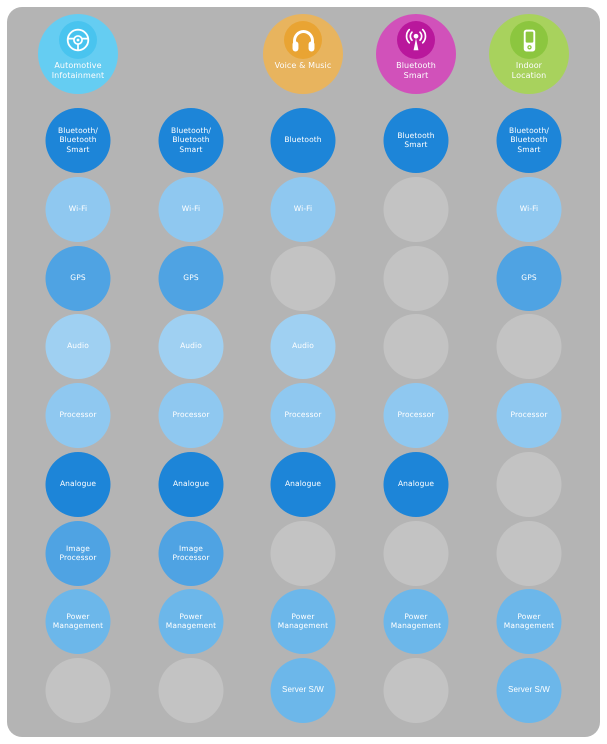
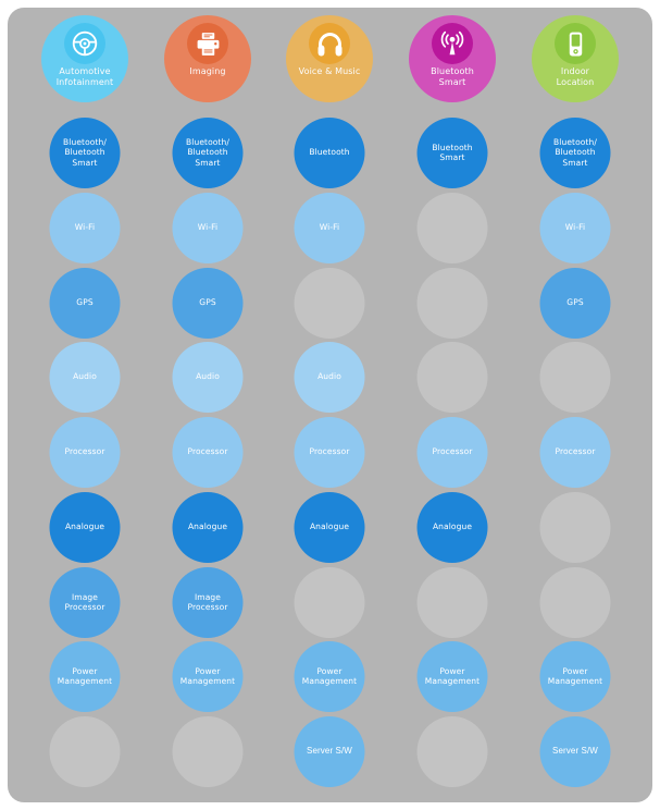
  Automotive
  Infotainment
  Bluetooth/
  Bluetooth
  Smart
  Wi-Fi
  GPS
  Audio
  Processor
  Analogue
  Image
  Processor
  Power
  Management
+ Imaging
  Bluetooth/
  Bluetooth
  Smart
  Wi-Fi
  GPS
  Audio
  Processor
  Analogue
  Image
  Processor
  Power
  Management
  Voice & Music
  Bluetooth
  Wi-Fi
  Audio
  Processor
  Analogue
  Power
  Management
  Server S/W
  Bluetooth
  Smart
  Bluetooth
  Smart
  Processor
  Analogue
  Power
  Management
  Indoor
  Location
  Bluetooth/
  Bluetooth
  Smart
  Wi-Fi
  GPS
  Processor
  Power
  Management
  Server S/W
